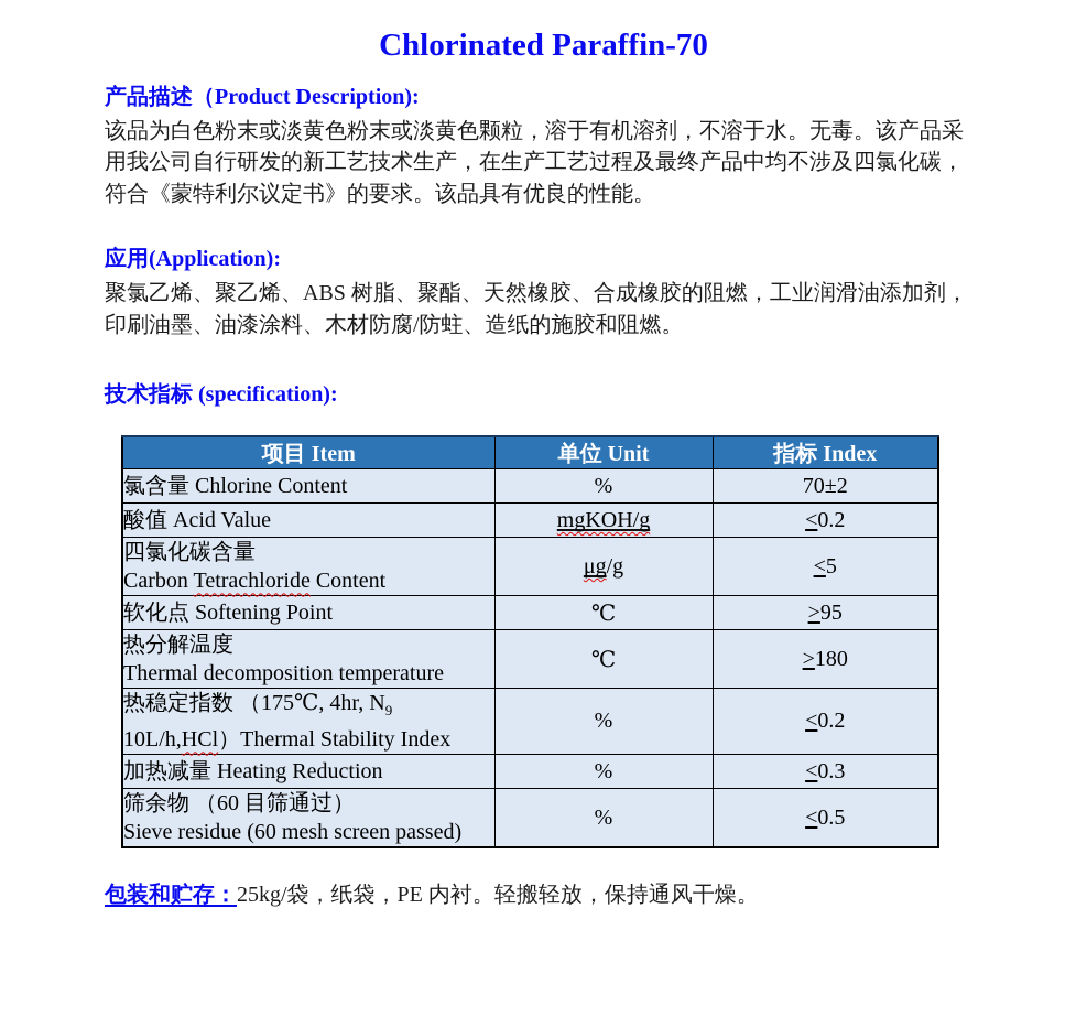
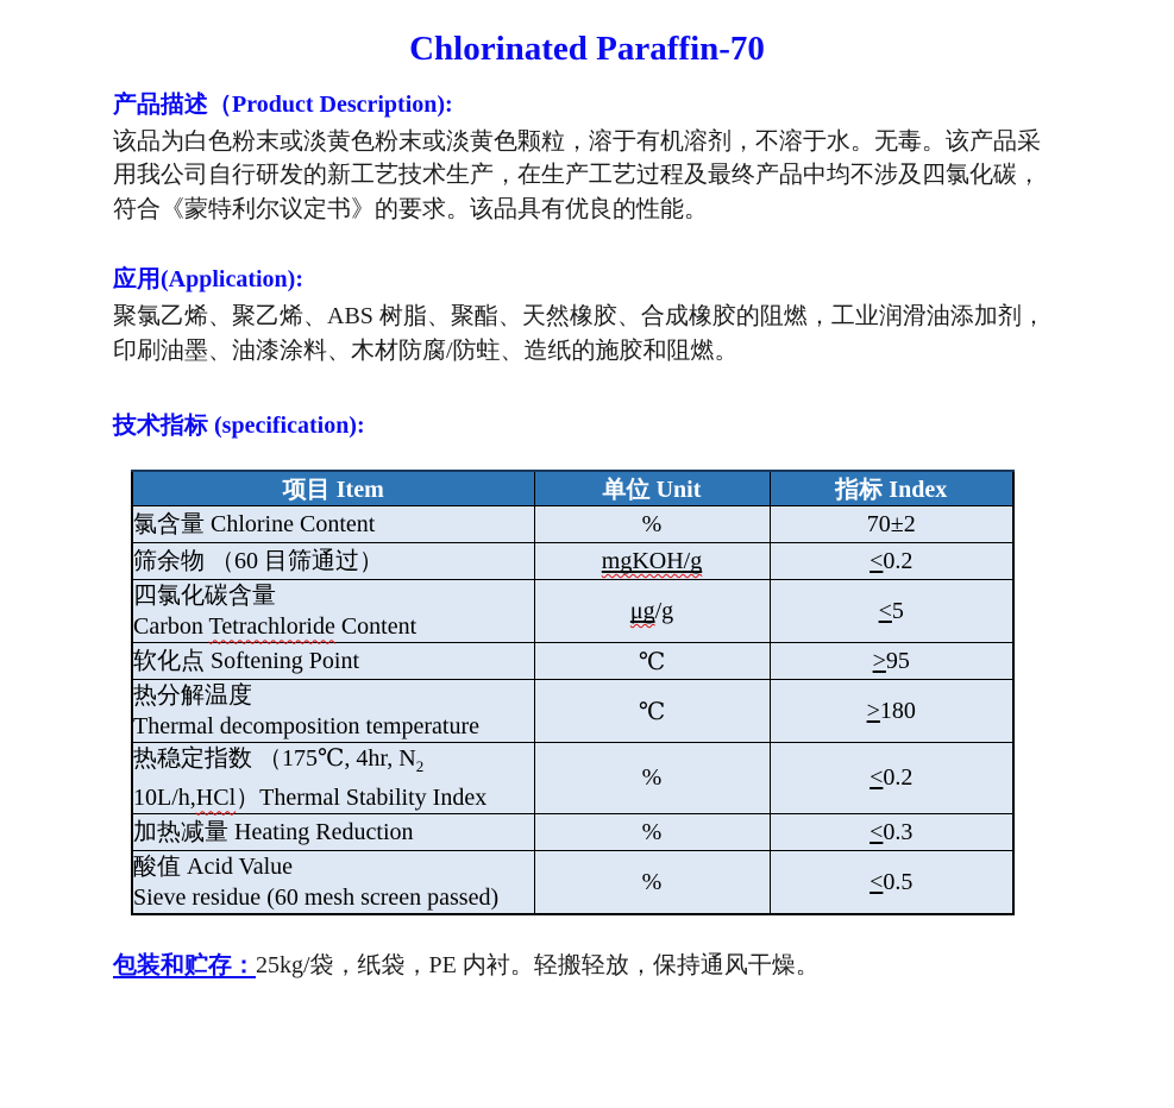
  Chlorinated Paraffin-70
  产品描述（Product Description):
  该品为白色粉末或淡黄色粉末或淡黄色颗粒，溶于有机溶剂，不溶于水。无毒。该产品采
  用我公司自行研发的新工艺技术生产，在生产工艺过程及最终产品中均不涉及四氯化碳，
  符合《蒙特利尔议定书》的要求。该品具有优良的性能。
  应用(Application):
  聚氯乙烯、聚乙烯、ABS 树脂、聚酯、天然橡胶、合成橡胶的阻燃，工业润滑油添加剂，
  印刷油墨、油漆涂料、木材防腐/防蛀、造纸的施胶和阻燃。
  技术指标 (specification):
  项目 Item	单位 Unit	指标 Index
  氯含量 Chlorine Content	%	70±2
- 酸值 Acid Value	mgKOH/g	<0.2
+ 筛余物 （60 目筛通过）	mgKOH/g	<0.2
  四氯化碳含量Carbon Tetrachloride Content	μg/g	<5
  软化点 Softening Point	℃	>95
  热分解温度Thermal decomposition temperature	℃	>180
- 热稳定指数 （175℃, 4hr, N910L/h,HCl）Thermal Stability Index	%	<0.2
+ 热稳定指数 （175℃, 4hr, N210L/h,HCl）Thermal Stability Index	%	<0.2
  加热减量 Heating Reduction	%	<0.3
- 筛余物 （60 目筛通过）Sieve residue (60 mesh screen passed)	%	<0.5
+ 酸值 Acid ValueSieve residue (60 mesh screen passed)	%	<0.5
  包装和贮存：25kg/袋，纸袋，PE 内衬。轻搬轻放，保持通风干燥。
